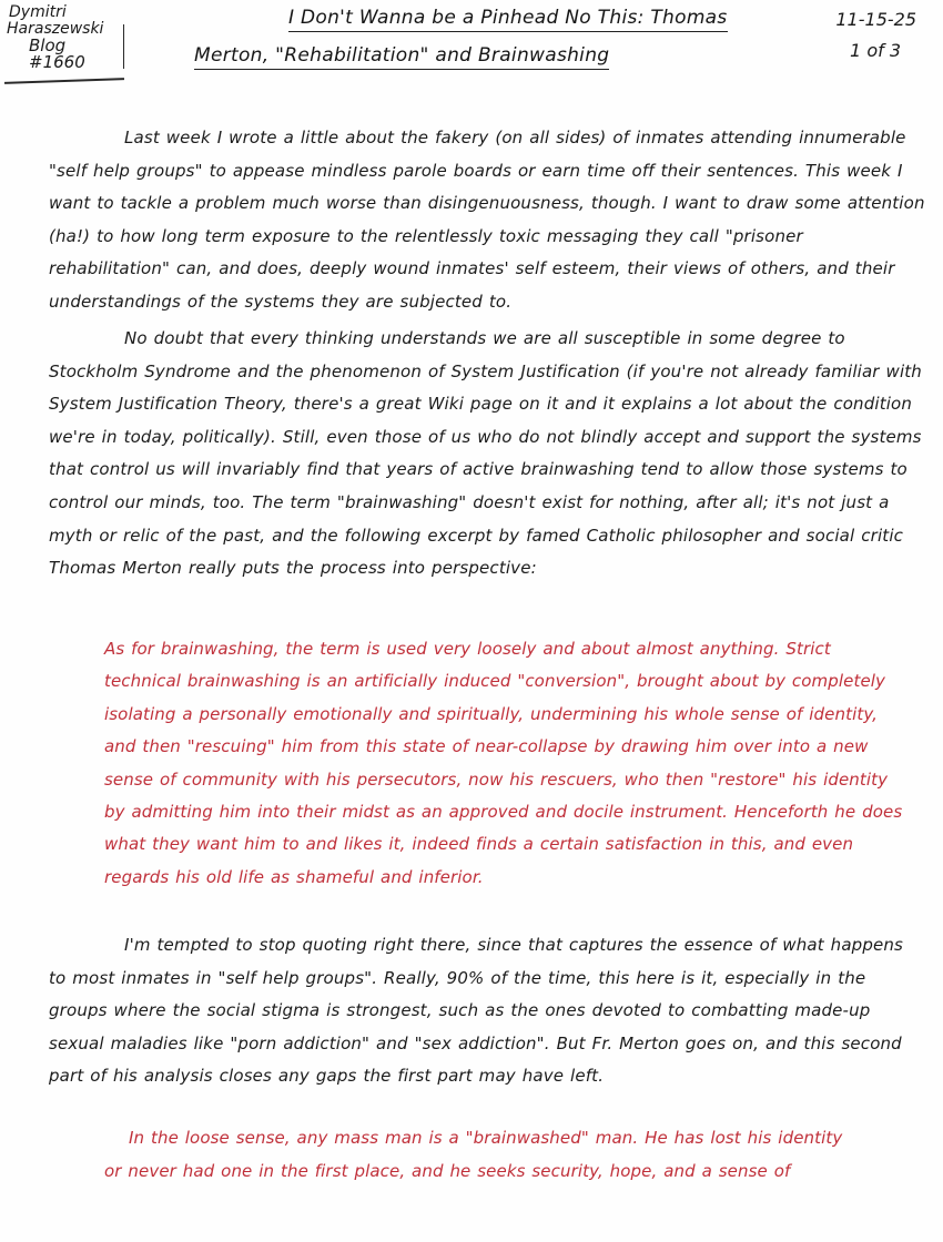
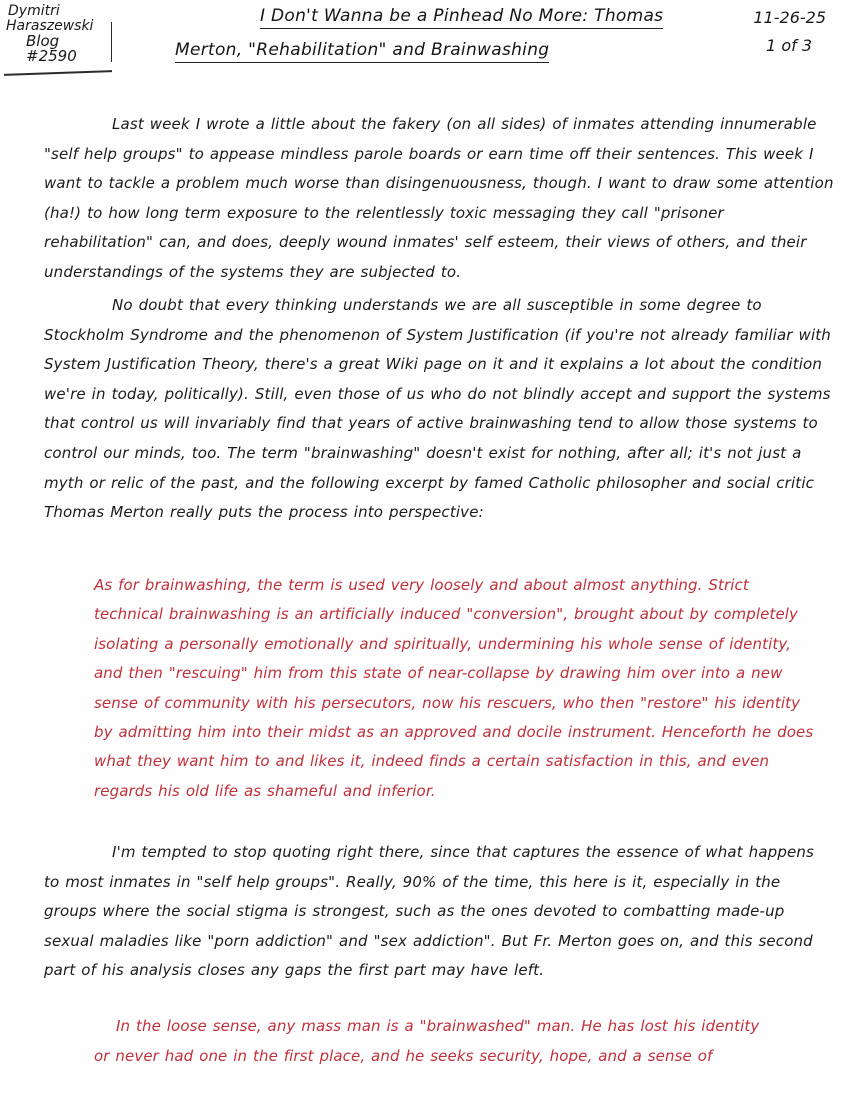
  Dymitri
  Haraszewski
- Blog #1660
+ Blog #2590
- I Don't Wanna be a Pinhead No This: Thomas
+ I Don't Wanna be a Pinhead No More: Thomas
  Merton, "Rehabilitation" and Brainwashing
- 11-15-25
+ 11-26-25
  1 of 3
  Last week I wrote a little about the fakery (on all sides) of inmates attending innumerable "self help groups" to appease mindless parole boards or earn time off their sentences. This week I want to tackle a problem much worse than disingenuousness, though. I want to draw some attention (ha!) to how long term exposure to the relentlessly toxic messaging they call "prisoner rehabilitation" can, and does, deeply wound inmates' self esteem, their views of others, and their understandings of the systems they are subjected to.
  No doubt that every thinking understands we are all susceptible in some degree to Stockholm Syndrome and the phenomenon of System Justification (if you're not already familiar with System Justification Theory, there's a great Wiki page on it and it explains a lot about the condition we're in today, politically). Still, even those of us who do not blindly accept and support the systems that control us will invariably find that years of active brainwashing tend to allow those systems to control our minds, too. The term "brainwashing" doesn't exist for nothing, after all; it's not just a myth or relic of the past, and the following excerpt by famed Catholic philosopher and social critic Thomas Merton really puts the process into perspective:
  As for brainwashing, the term is used very loosely and about almost anything. Strict technical brainwashing is an artificially induced "conversion", brought about by completely isolating a personally emotionally and spiritually, undermining his whole sense of identity, and then "rescuing" him from this state of near-collapse by drawing him over into a new sense of community with his persecutors, now his rescuers, who then "restore" his identity by admitting him into their midst as an approved and docile instrument. Henceforth he does what they want him to and likes it, indeed finds a certain satisfaction in this, and even regards his old life as shameful and inferior.
  I'm tempted to stop quoting right there, since that captures the essence of what happens to most inmates in "self help groups". Really, 90% of the time, this here is it, especially in the groups where the social stigma is strongest, such as the ones devoted to combatting made-up sexual maladies like "porn addiction" and "sex addiction". But Fr. Merton goes on, and this second part of his analysis closes any gaps the first part may have left.
  In the loose sense, any mass man is a "brainwashed" man. He has lost his identity
  or never had one in the first place, and he seeks security, hope, and a sense of
